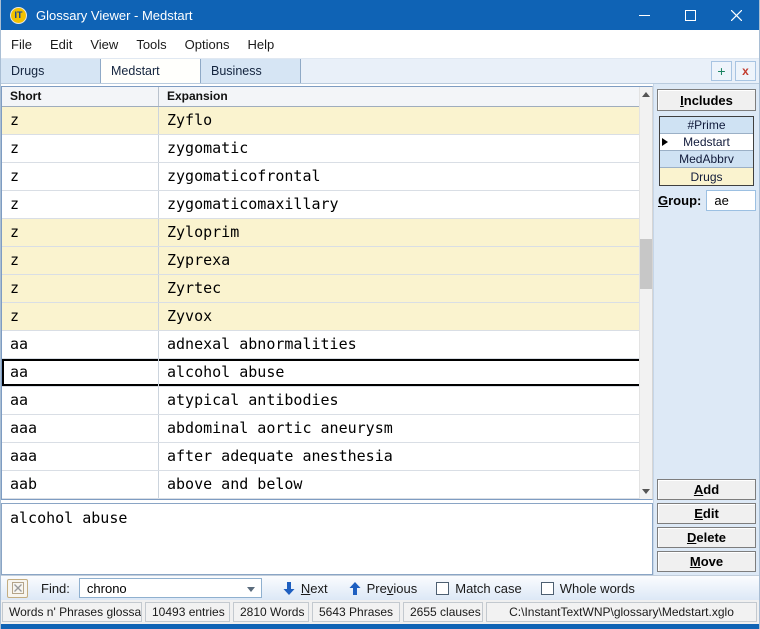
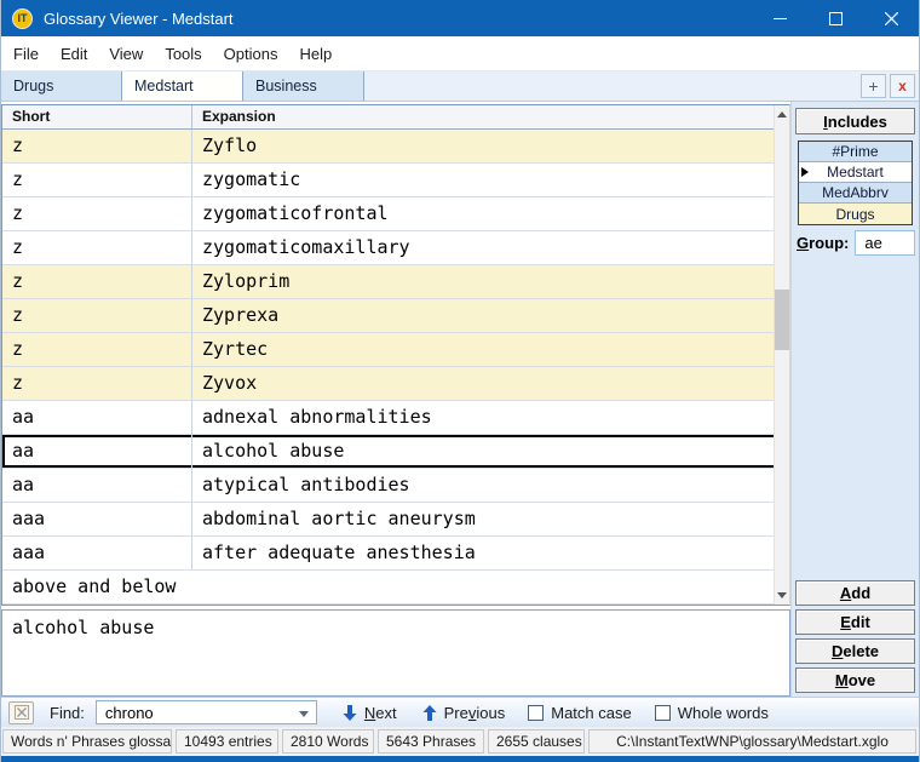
  IT
  Glossary Viewer - Medstart
  File
  Edit
  View
  Tools
  Options
  Help
  Drugs
  Medstart
  Business
  +
  x
  Short
  Expansion
  z
  Zyflo
  z
  zygomatic
  z
  zygomaticofrontal
  z
  zygomaticomaxillary
  z
  Zyloprim
  z
  Zyprexa
  z
  Zyrtec
  z
  Zyvox
  aa
  adnexal abnormalities
  aa
  alcohol abuse
  aa
  atypical antibodies
  aaa
  abdominal aortic aneurysm
  aaa
  after adequate anesthesia
- aab
  above and below
  alcohol abuse
  I
  ncludes
  #Prime
  Medstart
  MedAbbrv
  Drugs
  Group:
  ae
  A
  dd
  E
  dit
  D
  elete
  M
  ove
  Find:
  chrono
  Next
  Previous
  Match case
  Whole words
  Words n' Phrases glossa
  10493 entries
  2810 Words
  5643 Phrases
  2655 clauses
  C:\InstantTextWNP\glossary\Medstart.xglo
